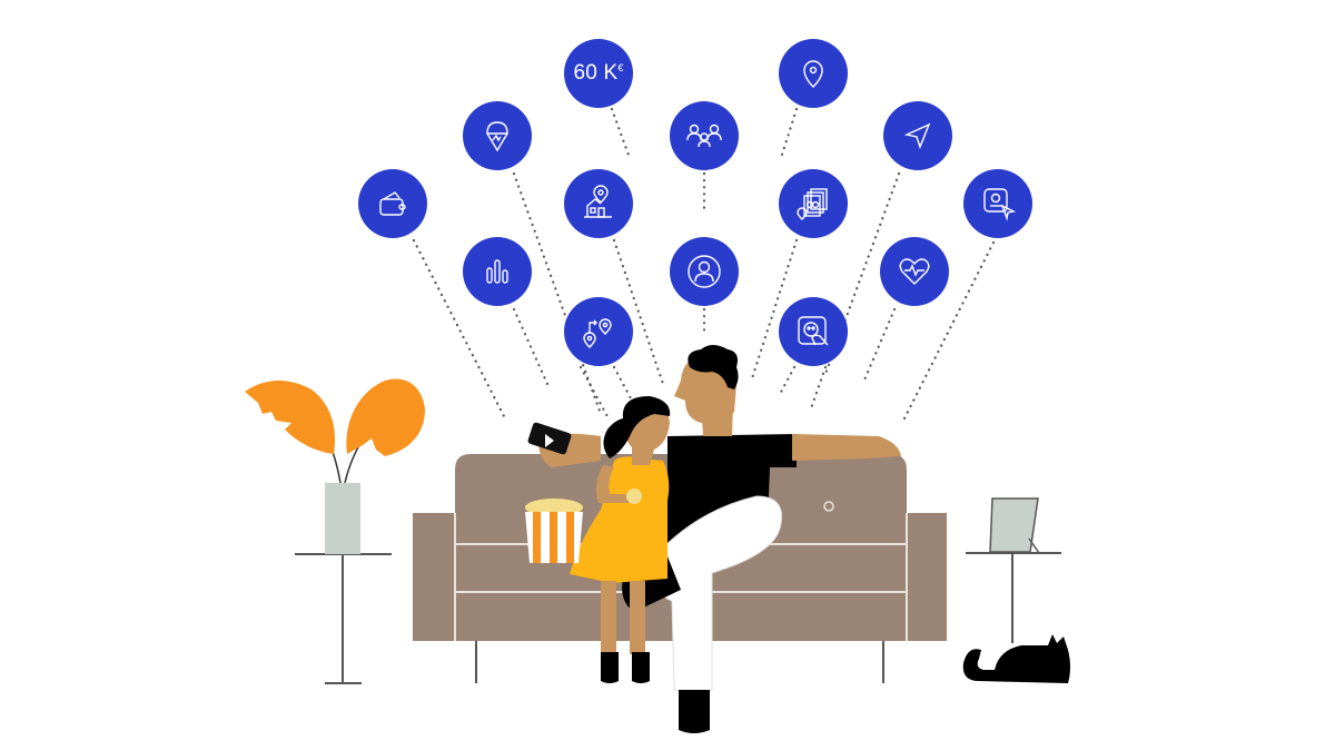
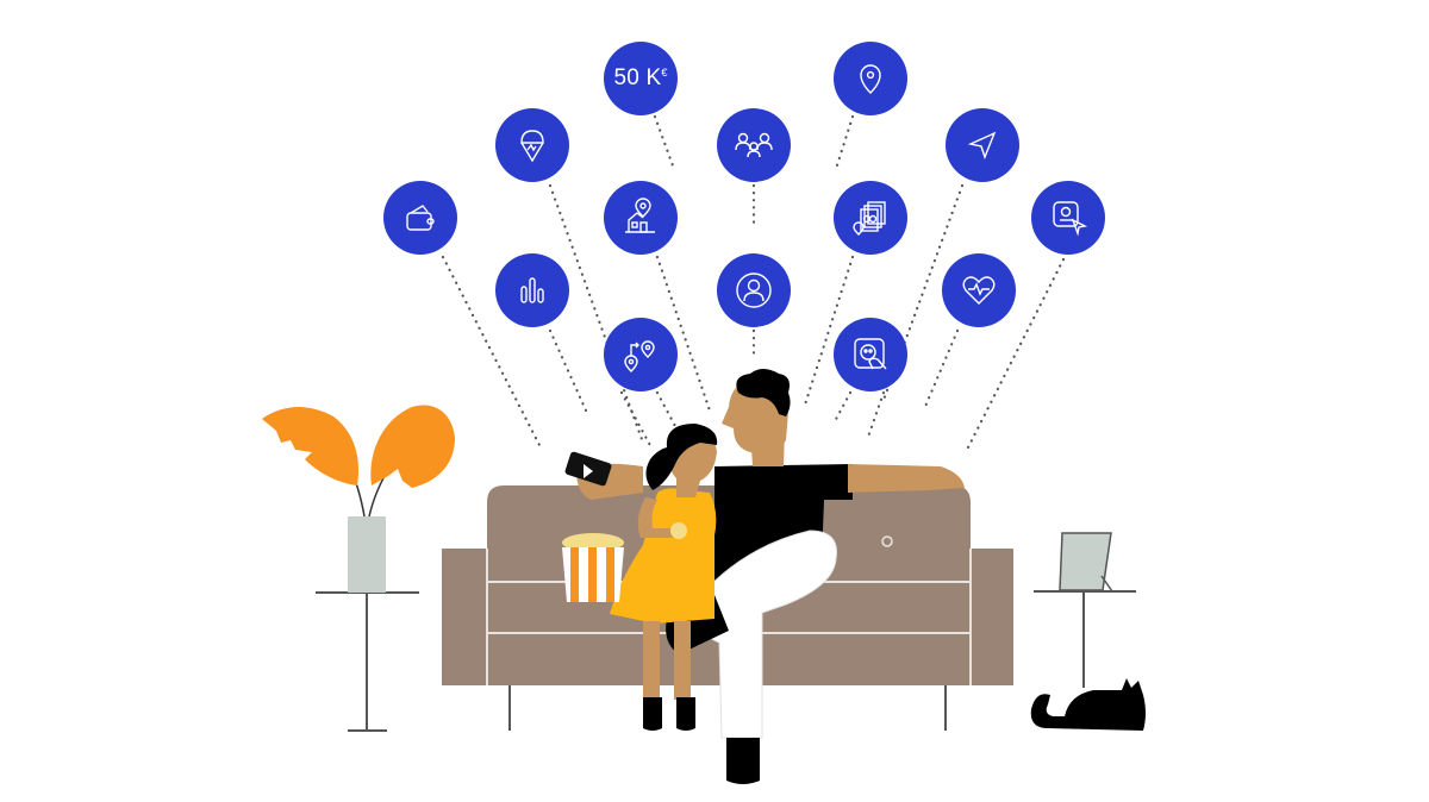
- 60 K€
+ 50 K€
